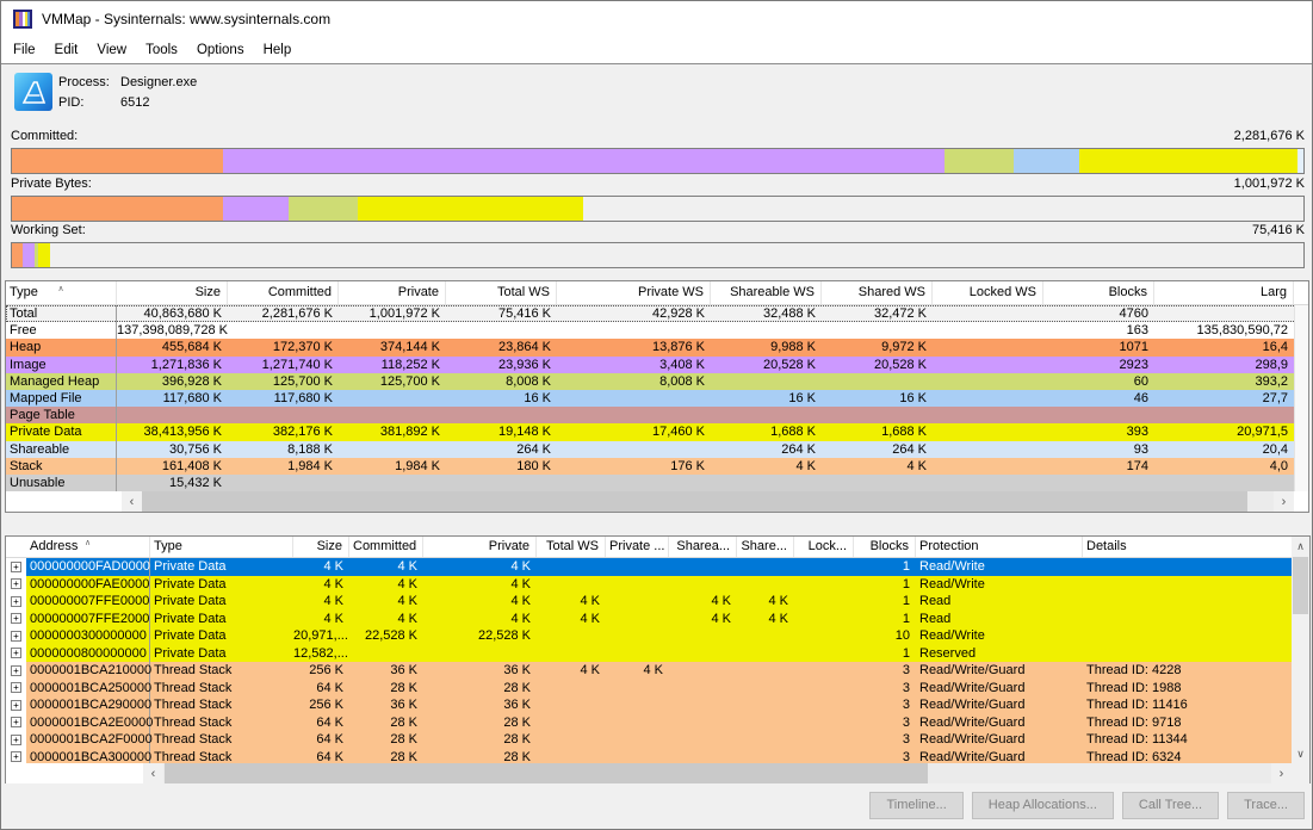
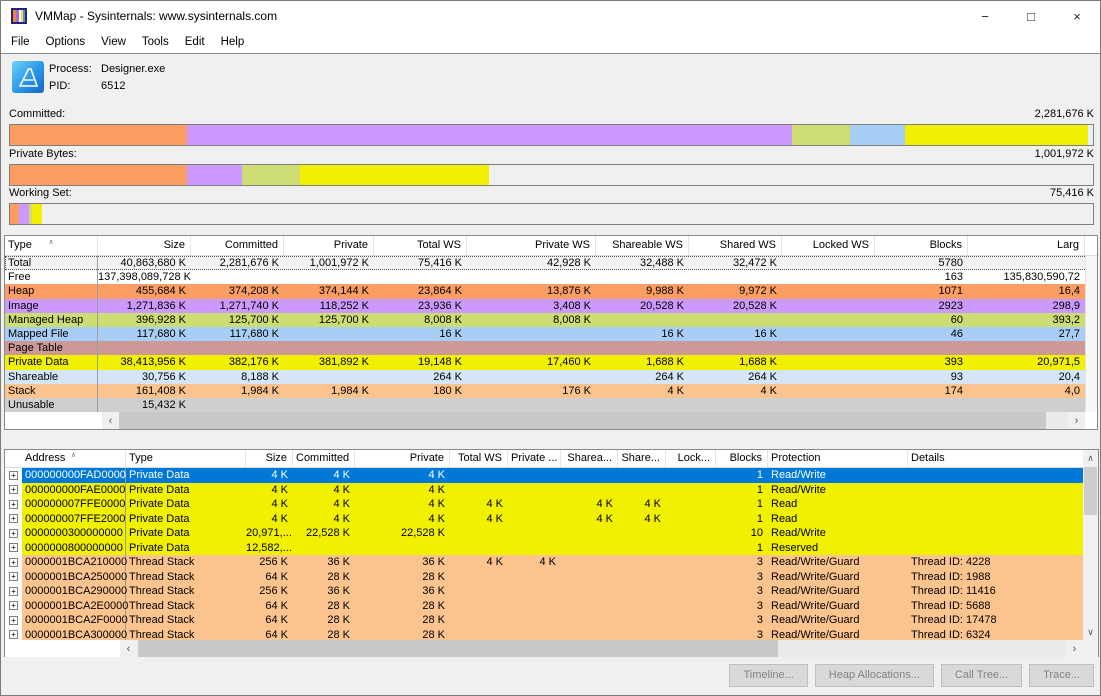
  VMMap - Sysinternals: www.sysinternals.com
+ −
+ □
+ ×
  File
- Edit
+ Options
  View
  Tools
- Options
+ Edit
  Help
  Process:
  Designer.exe
  PID:
  6512
  Committed:
  2,281,676 K
  Private Bytes:
  1,001,972 K
  Working Set:
  75,416 K
  Type
  Size
  Committed
  Private
  Total WS
  Private WS
  Shareable WS
  Shared WS
  Locked WS
  Blocks
  Larg
  Total
  40,863,680 K
  2,281,676 K
  1,001,972 K
  75,416 K
  42,928 K
  32,488 K
  32,472 K
- 4760
+ 5780
  Free
  137,398,089,728 K
  163
  135,830,590,72
  Heap
  455,684 K
- 172,370 K
+ 374,208 K
  374,144 K
  23,864 K
  13,876 K
  9,988 K
  9,972 K
  1071
  16,4
  Image
  1,271,836 K
  1,271,740 K
  118,252 K
  23,936 K
  3,408 K
  20,528 K
  20,528 K
  2923
  298,9
  Managed Heap
  396,928 K
  125,700 K
  125,700 K
  8,008 K
  8,008 K
  60
  393,2
  Mapped File
  117,680 K
  117,680 K
  16 K
  16 K
  16 K
  46
  27,7
  Page Table
  Private Data
  38,413,956 K
  382,176 K
  381,892 K
  19,148 K
  17,460 K
  1,688 K
  1,688 K
  393
  20,971,5
  Shareable
  30,756 K
  8,188 K
  264 K
  264 K
  264 K
  93
  20,4
  Stack
  161,408 K
  1,984 K
  1,984 K
  180 K
  176 K
  4 K
  4 K
  174
  4,0
  Unusable
  15,432 K
  ‹
  ›
  Address
  Type
  Size
  Committed
  Private
  Total WS
  Private ...
  Sharea...
  Share...
  Lock...
  Blocks
  Protection
  Details
  +
  000000000FAD0000
  Private Data
  4 K
  4 K
  4 K
  1
  Read/Write
  +
  000000000FAE0000
  Private Data
  4 K
  4 K
  4 K
  1
  Read/Write
  +
  000000007FFE0000
  Private Data
  4 K
  4 K
  4 K
  4 K
  4 K
  4 K
  1
  Read
  +
  000000007FFE2000
  Private Data
  4 K
  4 K
  4 K
  4 K
  4 K
  4 K
  1
  Read
  +
  0000000300000000
  Private Data
  20,971,...
  22,528 K
  22,528 K
  10
  Read/Write
  +
  0000000800000000
  Private Data
  12,582,...
  1
  Reserved
  +
  0000001BCA210000
  Thread Stack
  256 K
  36 K
  36 K
  4 K
  4 K
  3
  Read/Write/Guard
  Thread ID: 4228
  +
  0000001BCA250000
  Thread Stack
  64 K
  28 K
  28 K
  3
  Read/Write/Guard
  Thread ID: 1988
  +
  0000001BCA290000
  Thread Stack
  256 K
  36 K
  36 K
  3
  Read/Write/Guard
  Thread ID: 11416
  +
  0000001BCA2E0000
  Thread Stack
  64 K
  28 K
  28 K
  3
  Read/Write/Guard
- Thread ID: 9718
+ Thread ID: 5688
  +
  0000001BCA2F0000
  Thread Stack
  64 K
  28 K
  28 K
  3
  Read/Write/Guard
- Thread ID: 11344
+ Thread ID: 17478
  +
  0000001BCA300000
  Thread Stack
  64 K
  28 K
  28 K
  3
  Read/Write/Guard
  Thread ID: 6324
  ∧
  ∨
  ‹
  ›
  Timeline...
  Heap Allocations...
  Call Tree...
  Trace...
